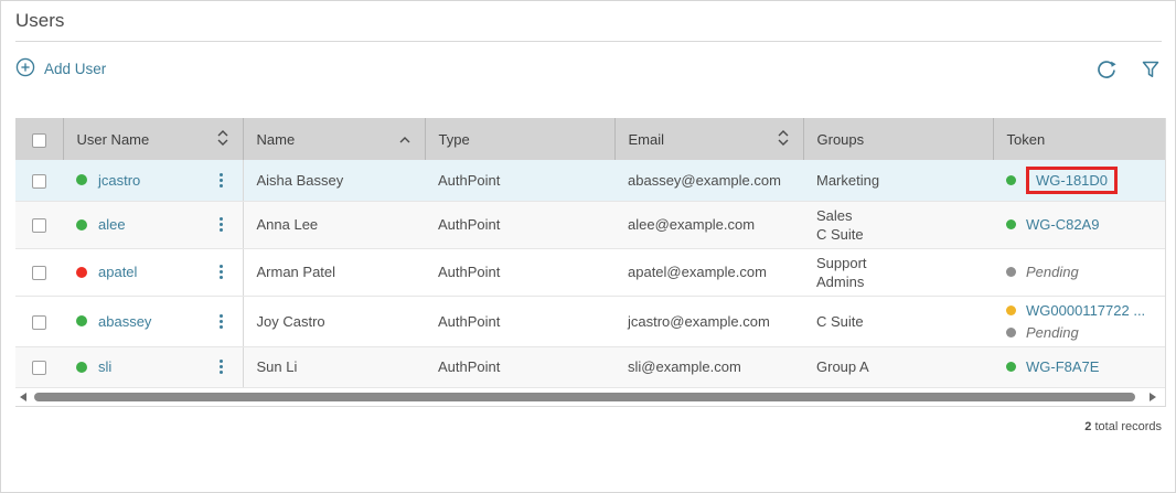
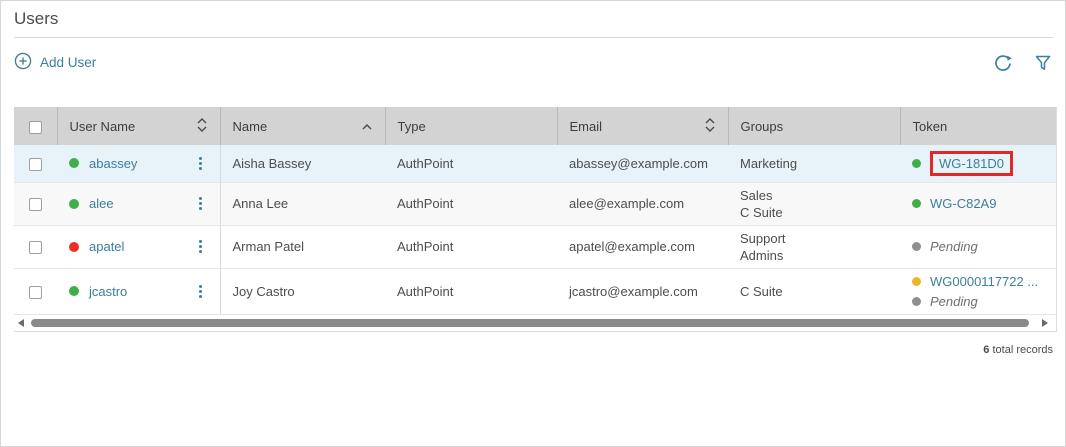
  Users
  Add User
  	User Name	Name	Type	Email	Groups	Token
- 	jcastro	Aisha Bassey	AuthPoint	abassey@example.com	Marketing	WG-181D0
+ 	abassey	Aisha Bassey	AuthPoint	abassey@example.com	Marketing	WG-181D0
  	alee	Anna Lee	AuthPoint	alee@example.com	SalesC Suite	WG-C82A9
  	apatel	Arman Patel	AuthPoint	apatel@example.com	SupportAdmins	Pending
- 	abassey	Joy Castro	AuthPoint	jcastro@example.com	C Suite	WG0000117722 ... Pending
+ 	jcastro	Joy Castro	AuthPoint	jcastro@example.com	C Suite	WG0000117722 ... Pending
- 	sli	Sun Li	AuthPoint	sli@example.com	Group A	WG-F8A7E
- 2 total records
+ 6 total records
